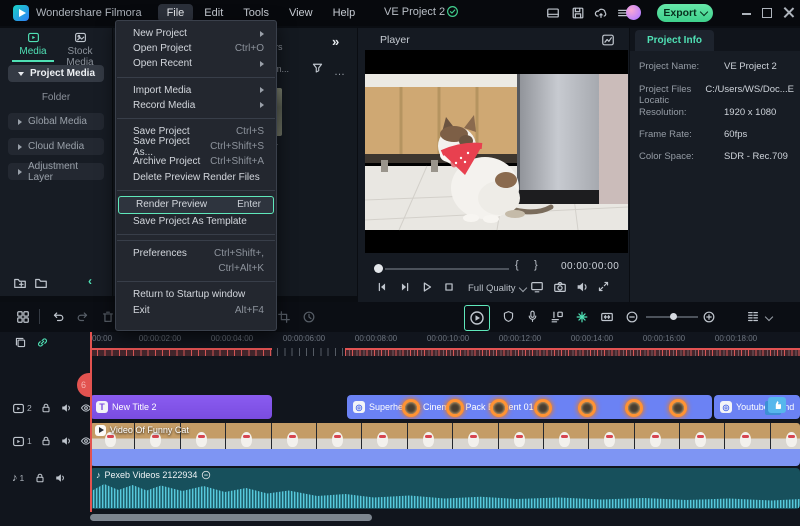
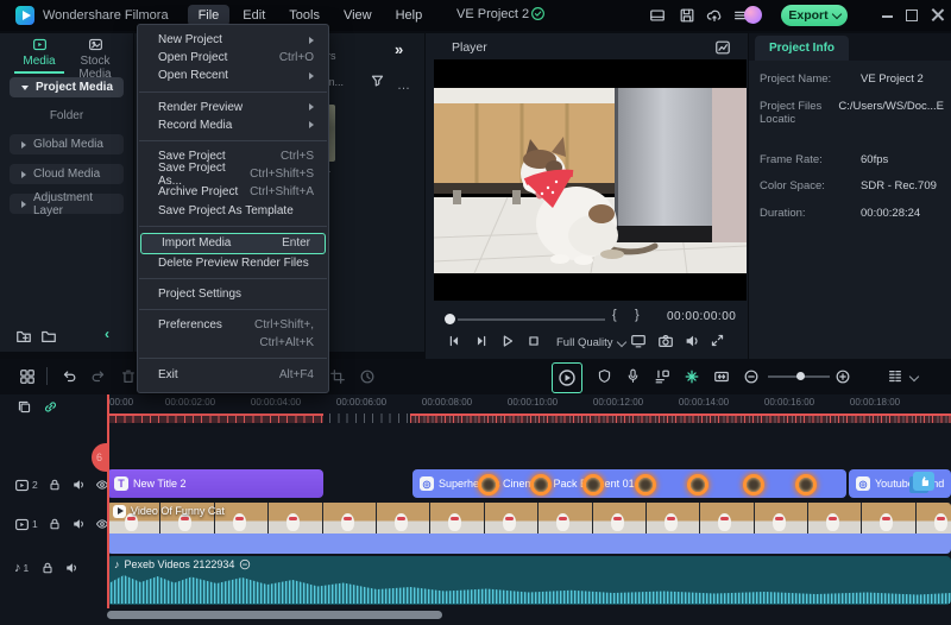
  Wondershare Filmora
  File
  Edit
  Tools
  View
  Help
  VE Project 2
  Export
  Media
  Stock Media
  Project Media
  Folder
  Global Media
  Cloud Media
  Adjustment Layer
  ‹
  »
  m...
  …
  Player
  {
  }
  00:00:00:00
  Full Quality
  Project Info
  Project Name:
  VE Project 2
  Project Files Locatic
  C:/Users/WS/Doc...E
- Resolution:
- 1920 x 1080
  Frame Rate:
  60fps
  Color Space:
  SDR - Rec.709
+ Duration:
+ 00:00:28:24
  2
  1
  ♪
  1
  00:00
  00:00:02:00
  00:00:04:00
  00:00:06:00
  00:00:08:00
  00:00:10:00
  00:00:12:00
  00:00:14:00
  00:00:16:00
  00:00:18:00
  T
  New Title 2
  ◎
  ◎
  Youtubend
  Video Of Funny Cat
  ♪
  Pexeb Videos 2122934
  6
  New Project
  Open Project
  Ctrl+O
  Open Recent
- Import Media
+ Render Preview
  Record Media
  Save Project
  Ctrl+S
  Save Project As...
  Ctrl+Shift+S
  Archive Project
  Ctrl+Shift+A
- Delete Preview Render Files
+ Save Project As Template
- Render Preview
+ Import Media
  Enter
- Save Project As Template
+ Delete Preview Render Files
+ Project Settings
  Preferences
  Ctrl+Shift+,
  Ctrl+Alt+K
- Return to Startup window
  Exit
  Alt+F4
